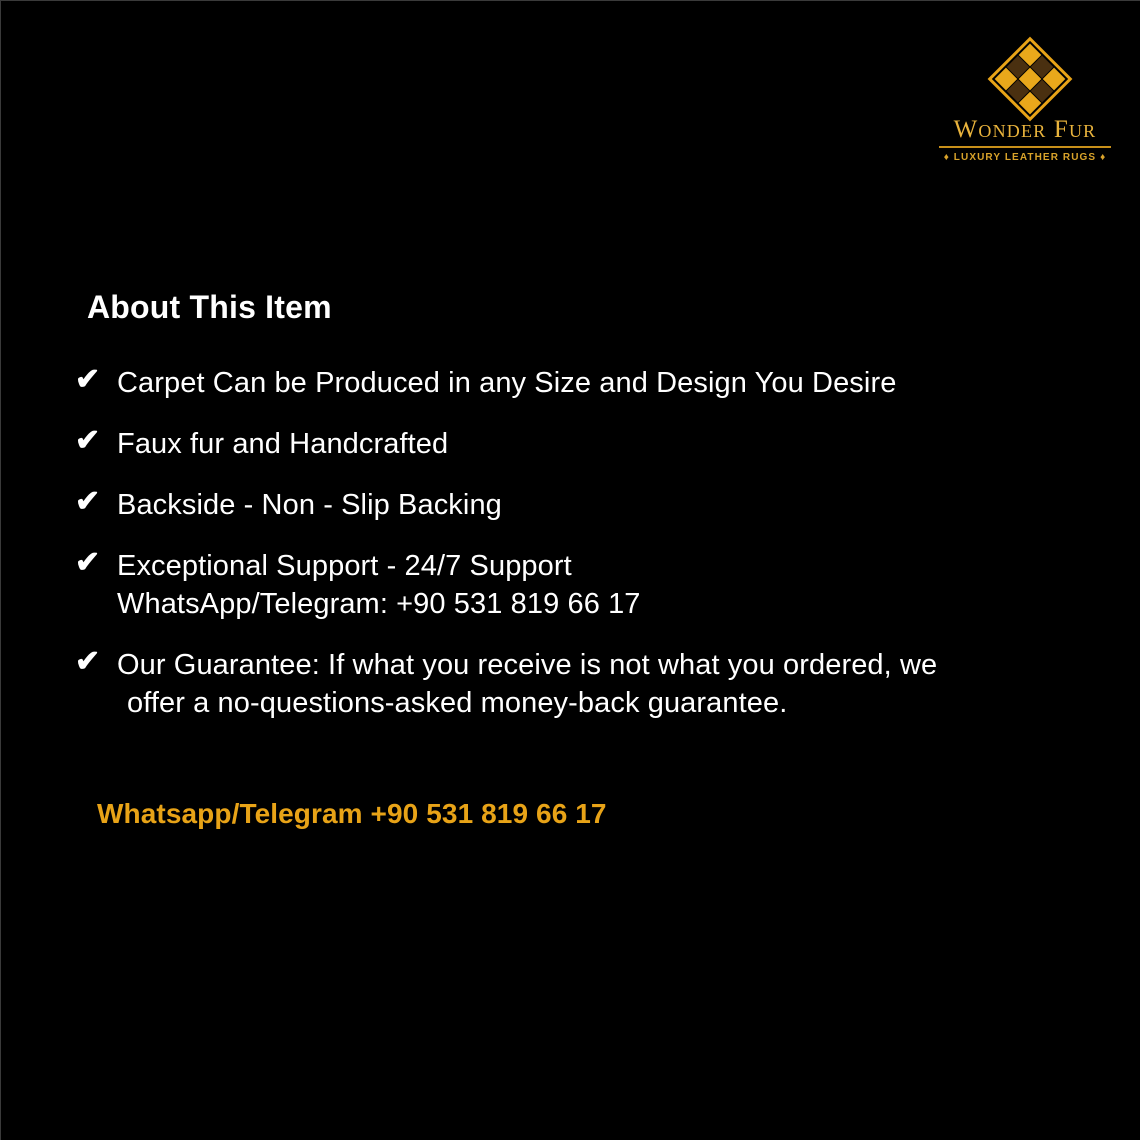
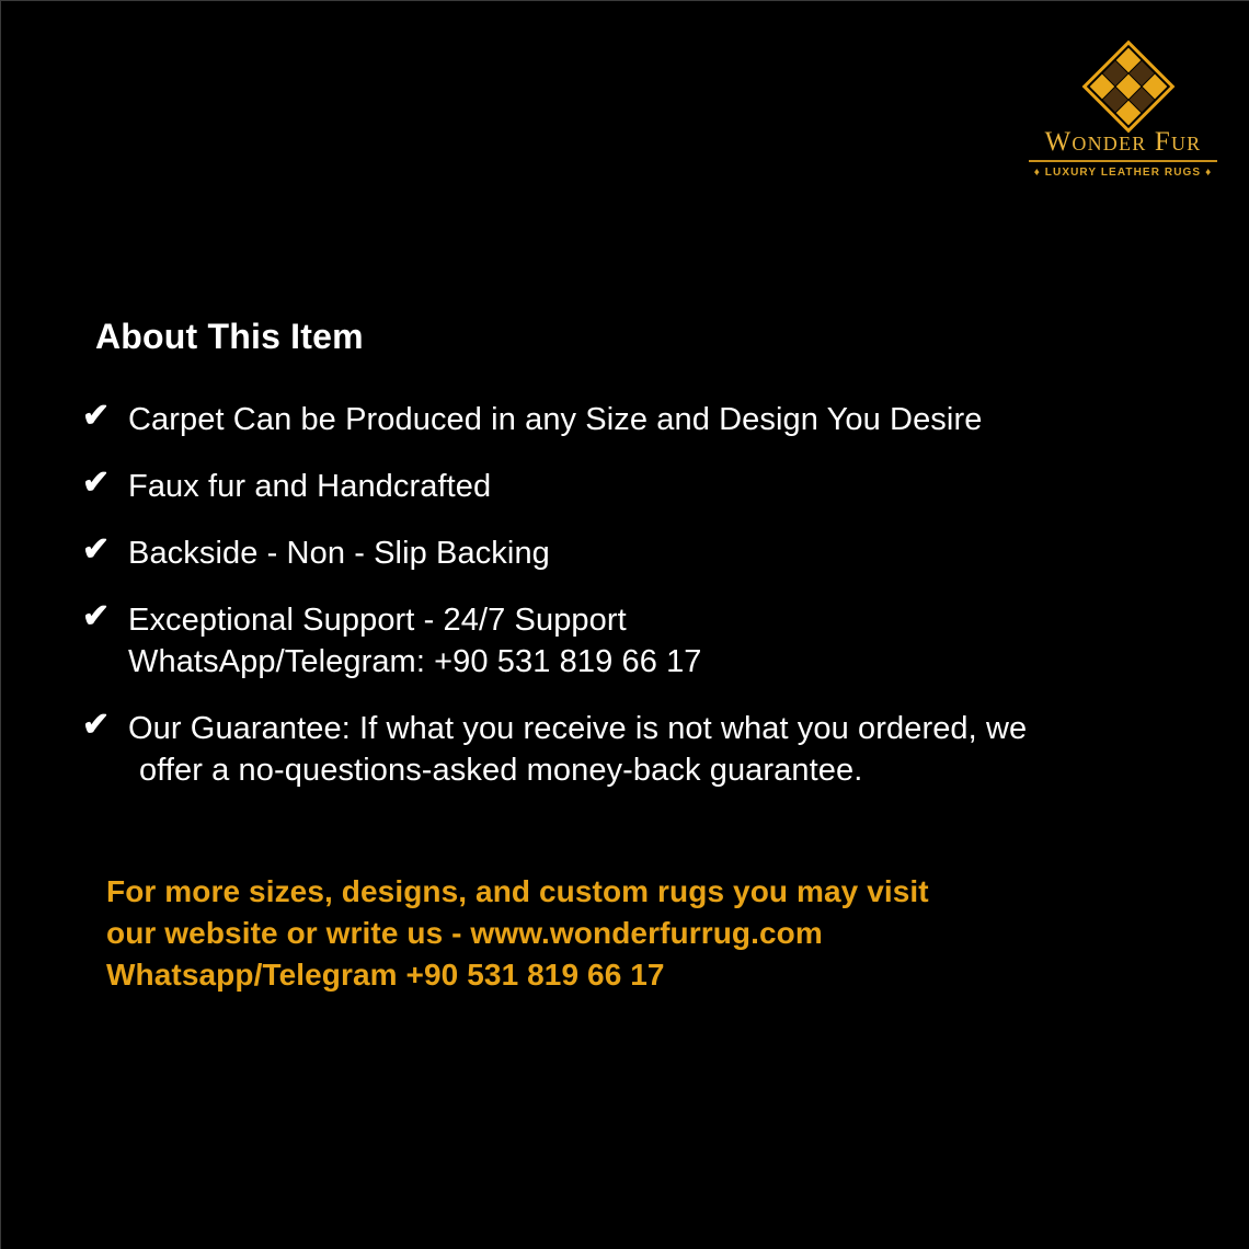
  Wonder Fur
  ♦ LUXURY LEATHER RUGS ♦
  About This Item
  ✔
  Carpet Can be Produced in any Size and Design You Desire
  ✔
  Faux fur and Handcrafted
  ✔
  Backside - Non - Slip Backing
  ✔
  Exceptional Support - 24/7 Support
  WhatsApp/Telegram: +90 531 819 66 17
  ✔
  Our Guarantee: If what you receive is not what you ordered, we
  offer a no-questions-asked money-back guarantee.
+ For more sizes, designs, and custom rugs you may visit
+ our website or write us - www.wonderfurrug.com
  Whatsapp/Telegram +90 531 819 66 17
